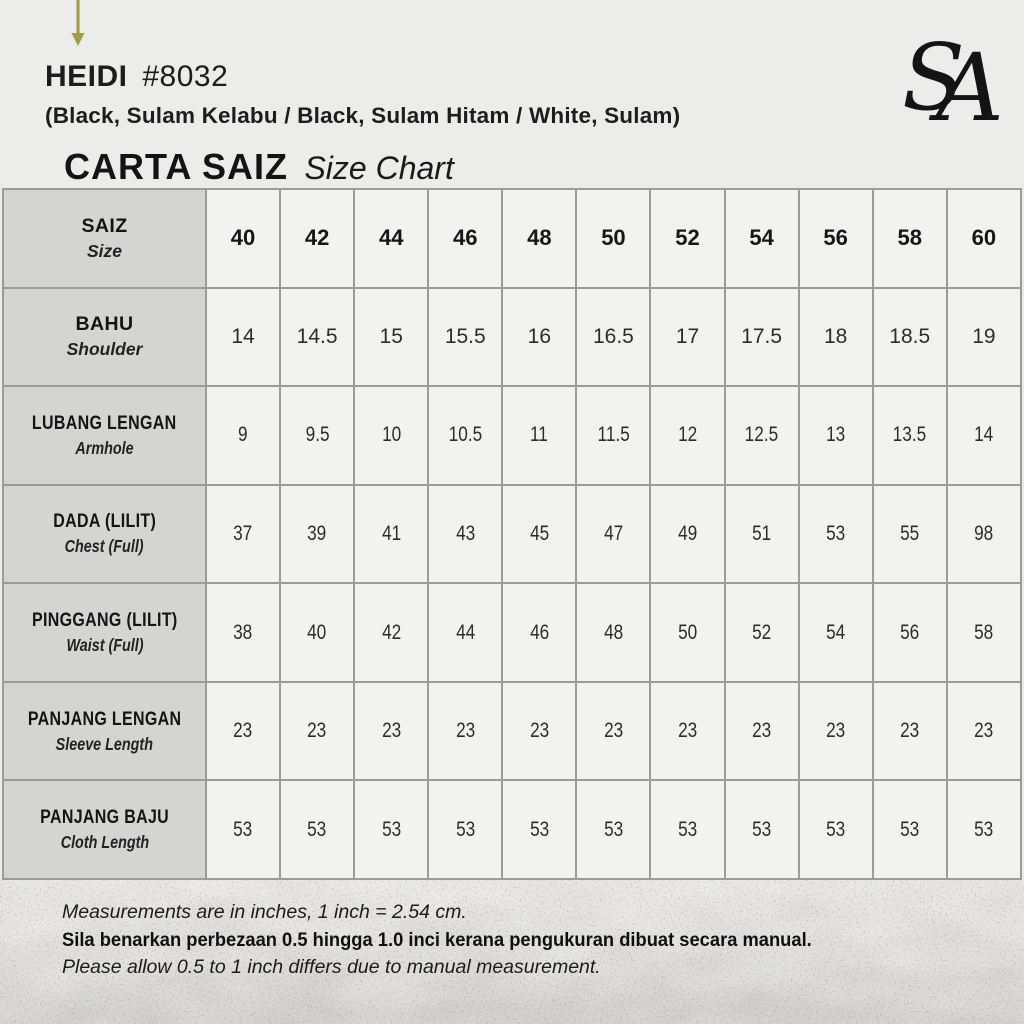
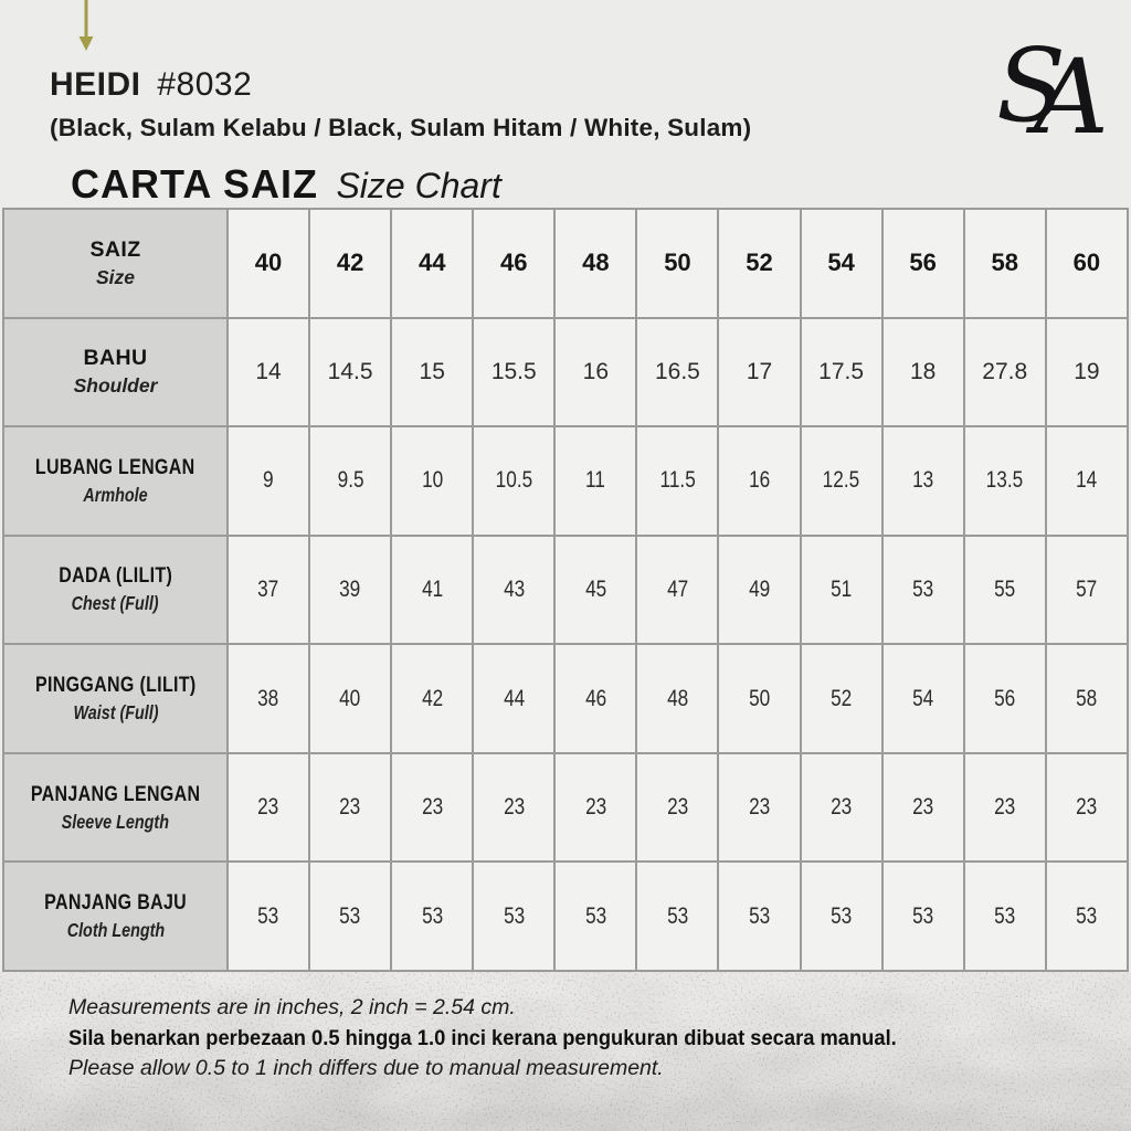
  HEIDI #8032
  (Black, Sulam Kelabu / Black, Sulam Hitam / White, Sulam)
  S
  A
  CARTA SAIZ Size Chart
  SAIZSize	40	42	44	46	48	50	52	54	56	58	60
- BAHUShoulder	14	14.5	15	15.5	16	16.5	17	17.5	18	18.5	19
+ BAHUShoulder	14	14.5	15	15.5	16	16.5	17	17.5	18	27.8	19
- LUBANG LENGANArmhole	9	9.5	10	10.5	11	11.5	12	12.5	13	13.5	14
+ LUBANG LENGANArmhole	9	9.5	10	10.5	11	11.5	16	12.5	13	13.5	14
- DADA (LILIT)Chest (Full)	37	39	41	43	45	47	49	51	53	55	98
+ DADA (LILIT)Chest (Full)	37	39	41	43	45	47	49	51	53	55	57
  PINGGANG (LILIT)Waist (Full)	38	40	42	44	46	48	50	52	54	56	58
  PANJANG LENGANSleeve Length	23	23	23	23	23	23	23	23	23	23	23
  PANJANG BAJUCloth Length	53	53	53	53	53	53	53	53	53	53	53
- Measurements are in inches, 1 inch = 2.54 cm.
+ Measurements are in inches, 2 inch = 2.54 cm.
  Sila benarkan perbezaan 0.5 hingga 1.0 inci kerana pengukuran dibuat secara manual.
  Please allow 0.5 to 1 inch differs due to manual measurement.
